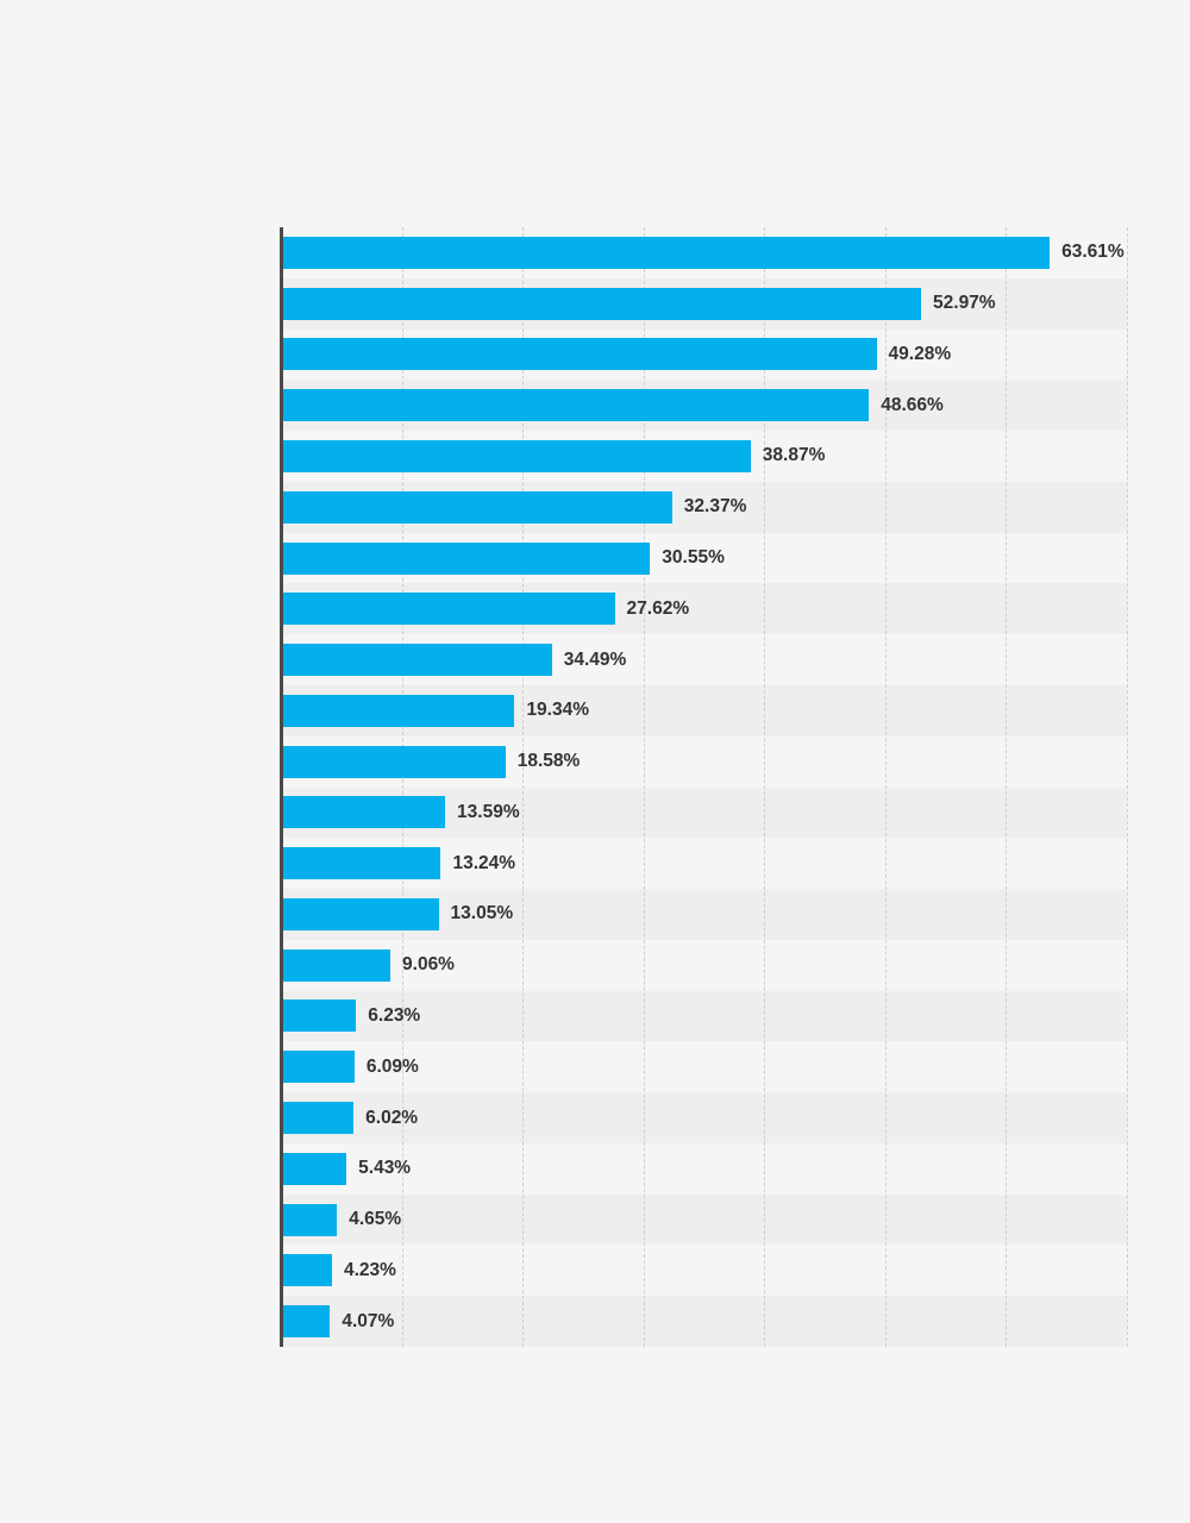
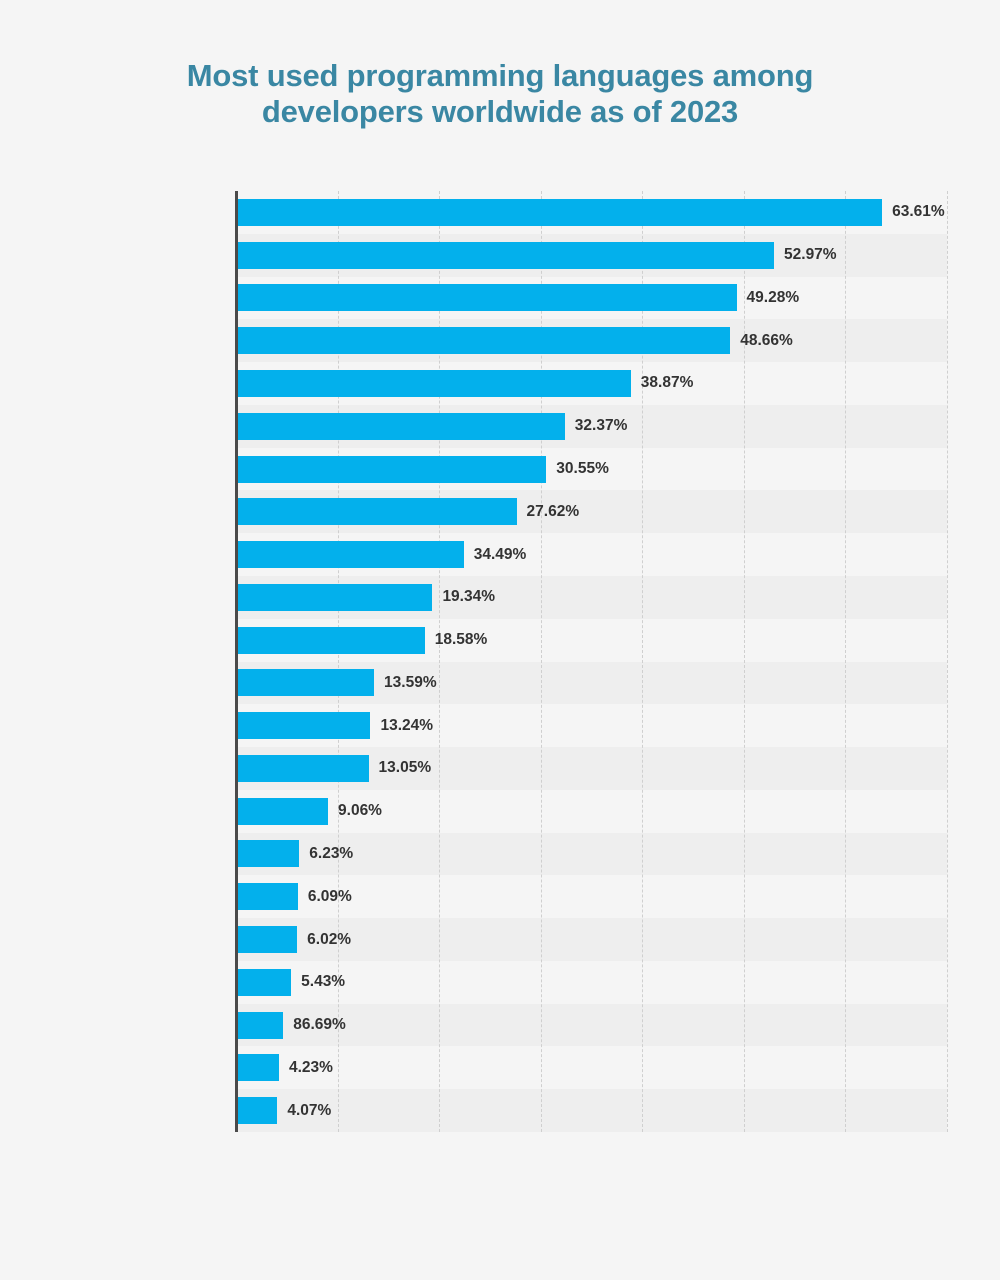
+ Most used programming languages among
+ developers worldwide as of 2023
  63.61%
  52.97%
  49.28%
  48.66%
  38.87%
  32.37%
  30.55%
  27.62%
  34.49%
  19.34%
  18.58%
  13.59%
  13.24%
  13.05%
  9.06%
  6.23%
  6.09%
  6.02%
  5.43%
- 4.65%
+ 86.69%
  4.23%
  4.07%
